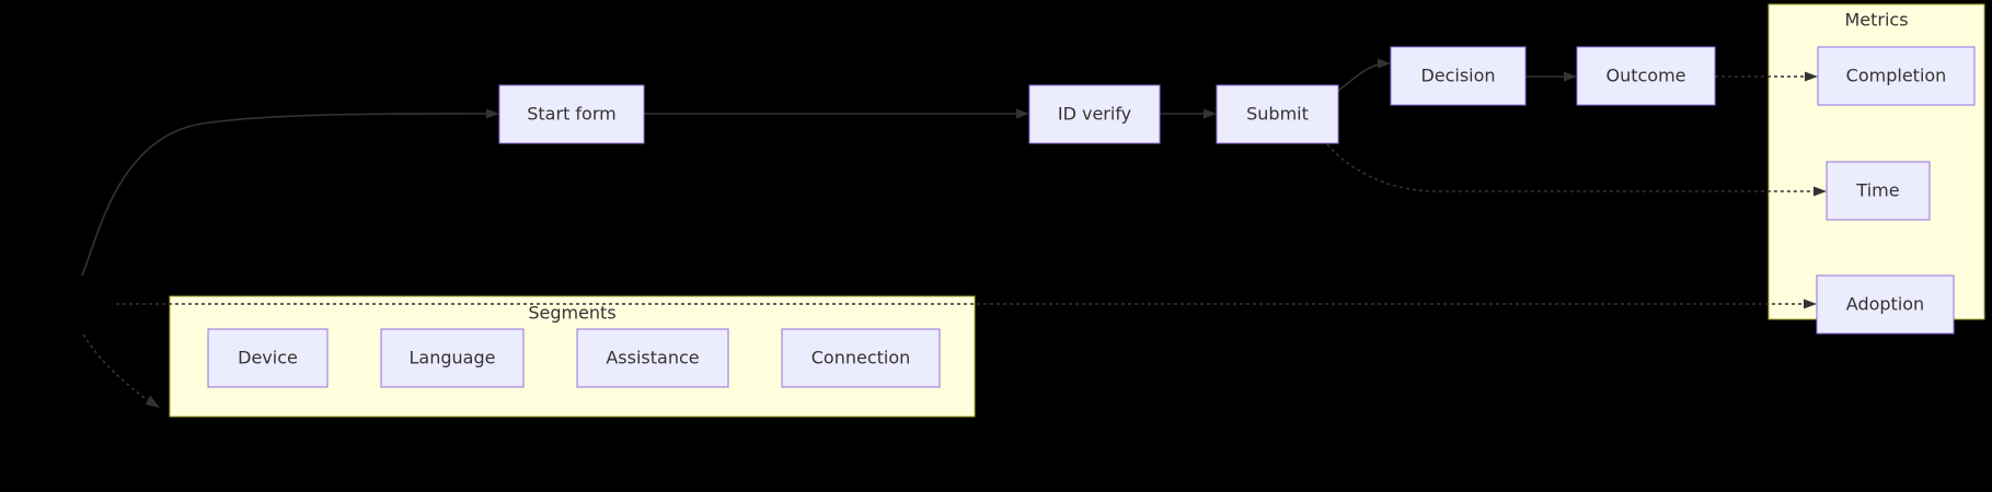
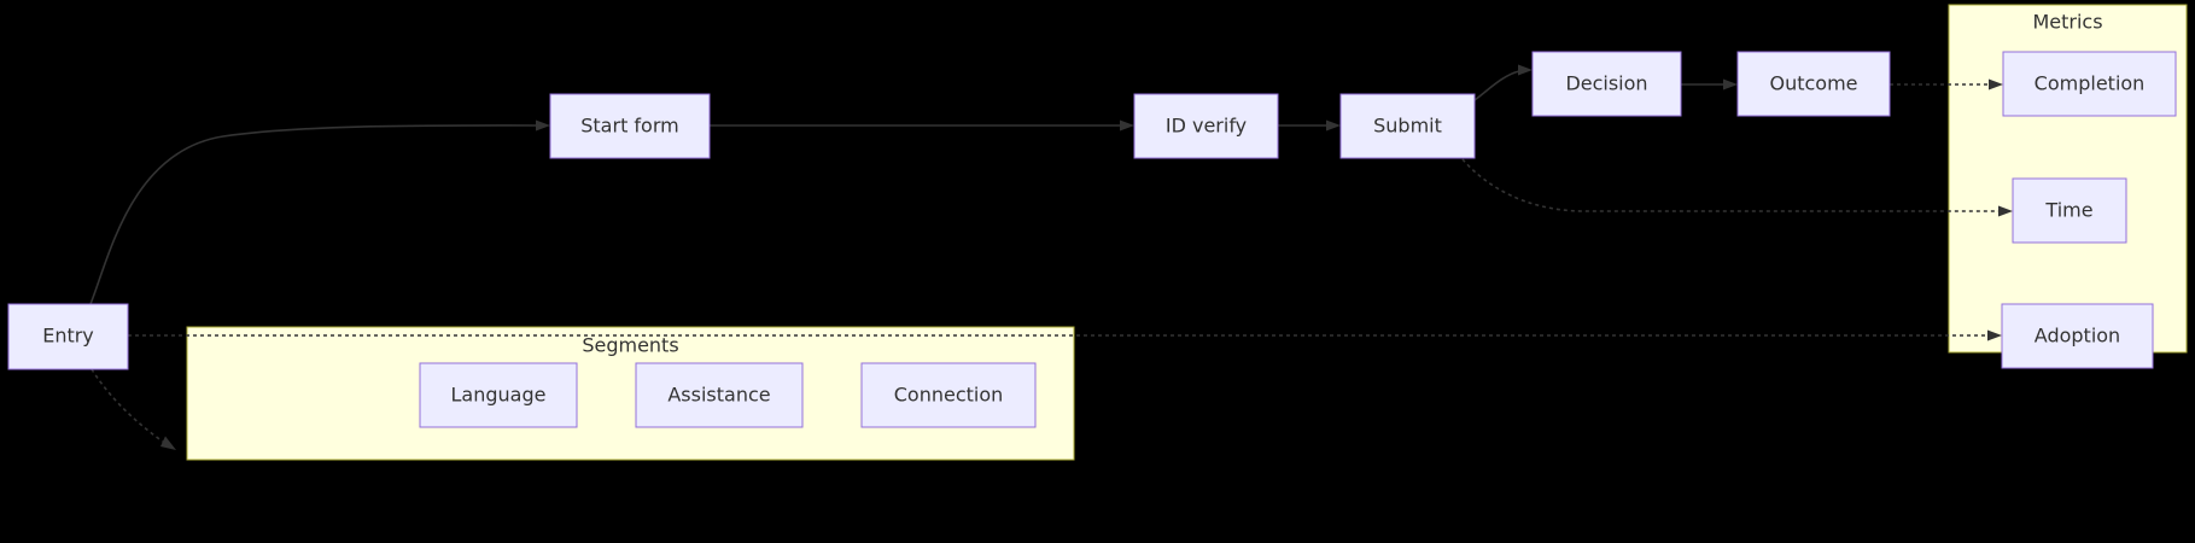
  Metrics
  Segments
+ Entry
  Start form
  ID verify
  Submit
  Decision
  Outcome
  Completion
  Time
  Adoption
- Device
  Language
  Assistance
  Connection
